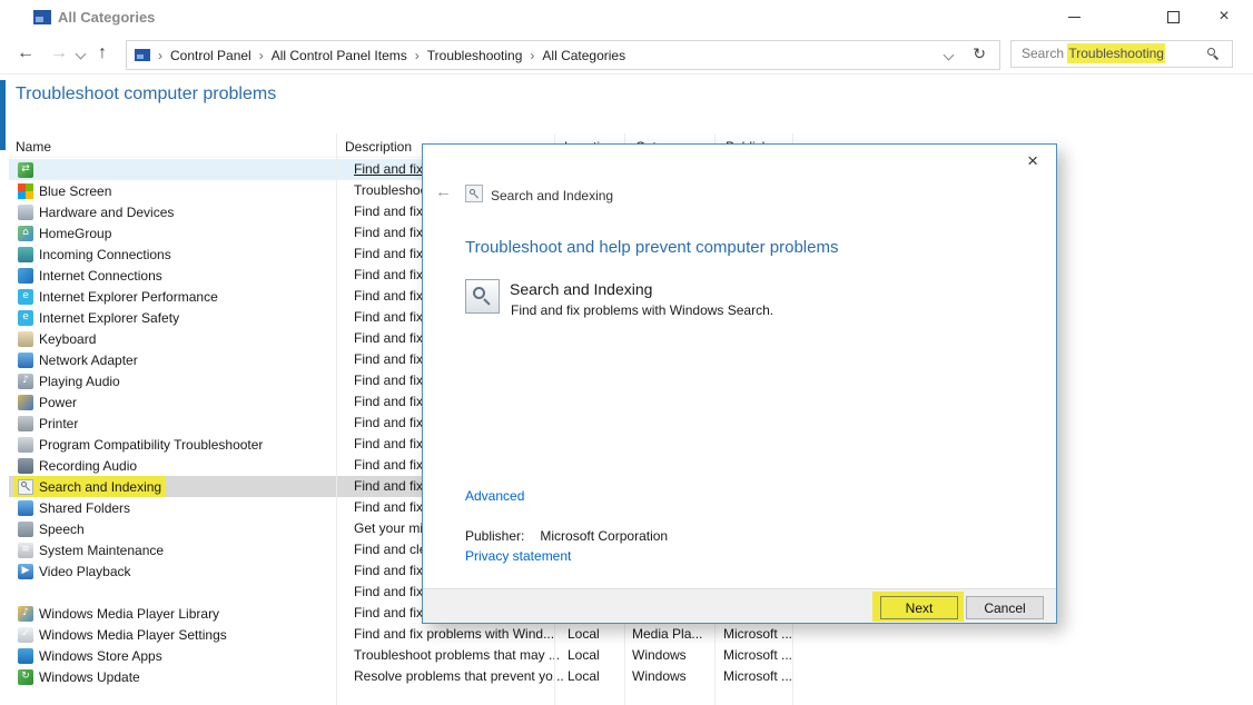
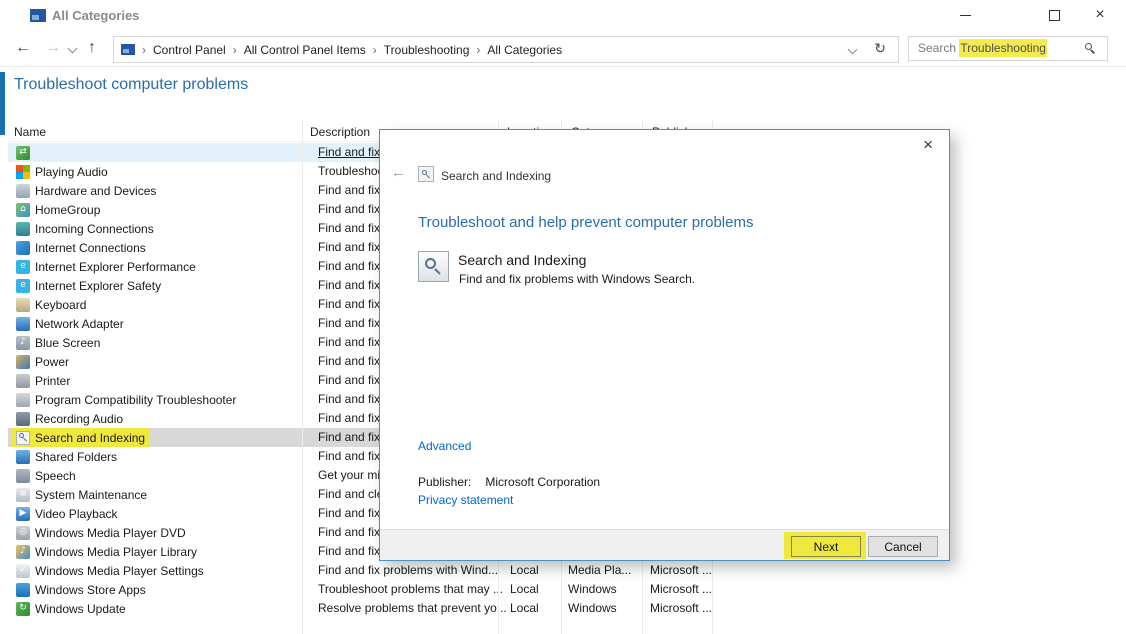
  All Categories
  ×
  ←
  →
  ↑
  ›
  Control Panel
  ›
  All Control Panel Items
  ›
  Troubleshooting
  ›
  All Categories
  ↻
  Search Troubleshooting
  Troubleshoot computer problems
  Name
  Description
  ⇄
  Find and fix
- Blue Screen
+ Playing Audio
  Troublesho
  Hardware and Devices
  Find and fix
  ⌂
  HomeGroup
  Find and fix
  Incoming Connections
  Find and fix
  Internet Connections
  Find and fix
  e
  Internet Explorer Performance
  Find and fix
  e
  Internet Explorer Safety
  Find and fix
  Keyboard
  Find and fix
  Network Adapter
  Find and fix
  ♪
- Playing Audio
+ Blue Screen
  Find and fix
  Power
  Find and fix
  Printer
  Find and fix
  Program Compatibility Troubleshooter
  Find and fix
  Recording Audio
  Find and fix
  Search and Indexing
  Find and fix
  Shared Folders
  Find and fix
  Speech
  Get your m
  ≡
  System Maintenance
  Find and cl
  ▶
  Video Playback
  Find and fix
+ ◎
+ Windows Media Player DVD
  Find and fix
  ♪
  Windows Media Player Library
  Find and fix
  ✓
  Windows Media Player Settings
  Find and fix problems with Wind...
  Local
  Media Pla...
  Microsoft ...
  Windows Store Apps
  Troubleshoot problems that may ..
  Local
  Windows
  Microsoft ...
  ↻
  Windows Update
  Resolve problems that prevent yo..
  Local
  Windows
  Microsoft ...
  ×
  ←
  Search and Indexing
  Troubleshoot and help prevent computer problems
  Search and Indexing
  Find and fix problems with Windows Search.
  Advanced
  Publisher: Microsoft Corporation
  Privacy statement
  Next
  Cancel
